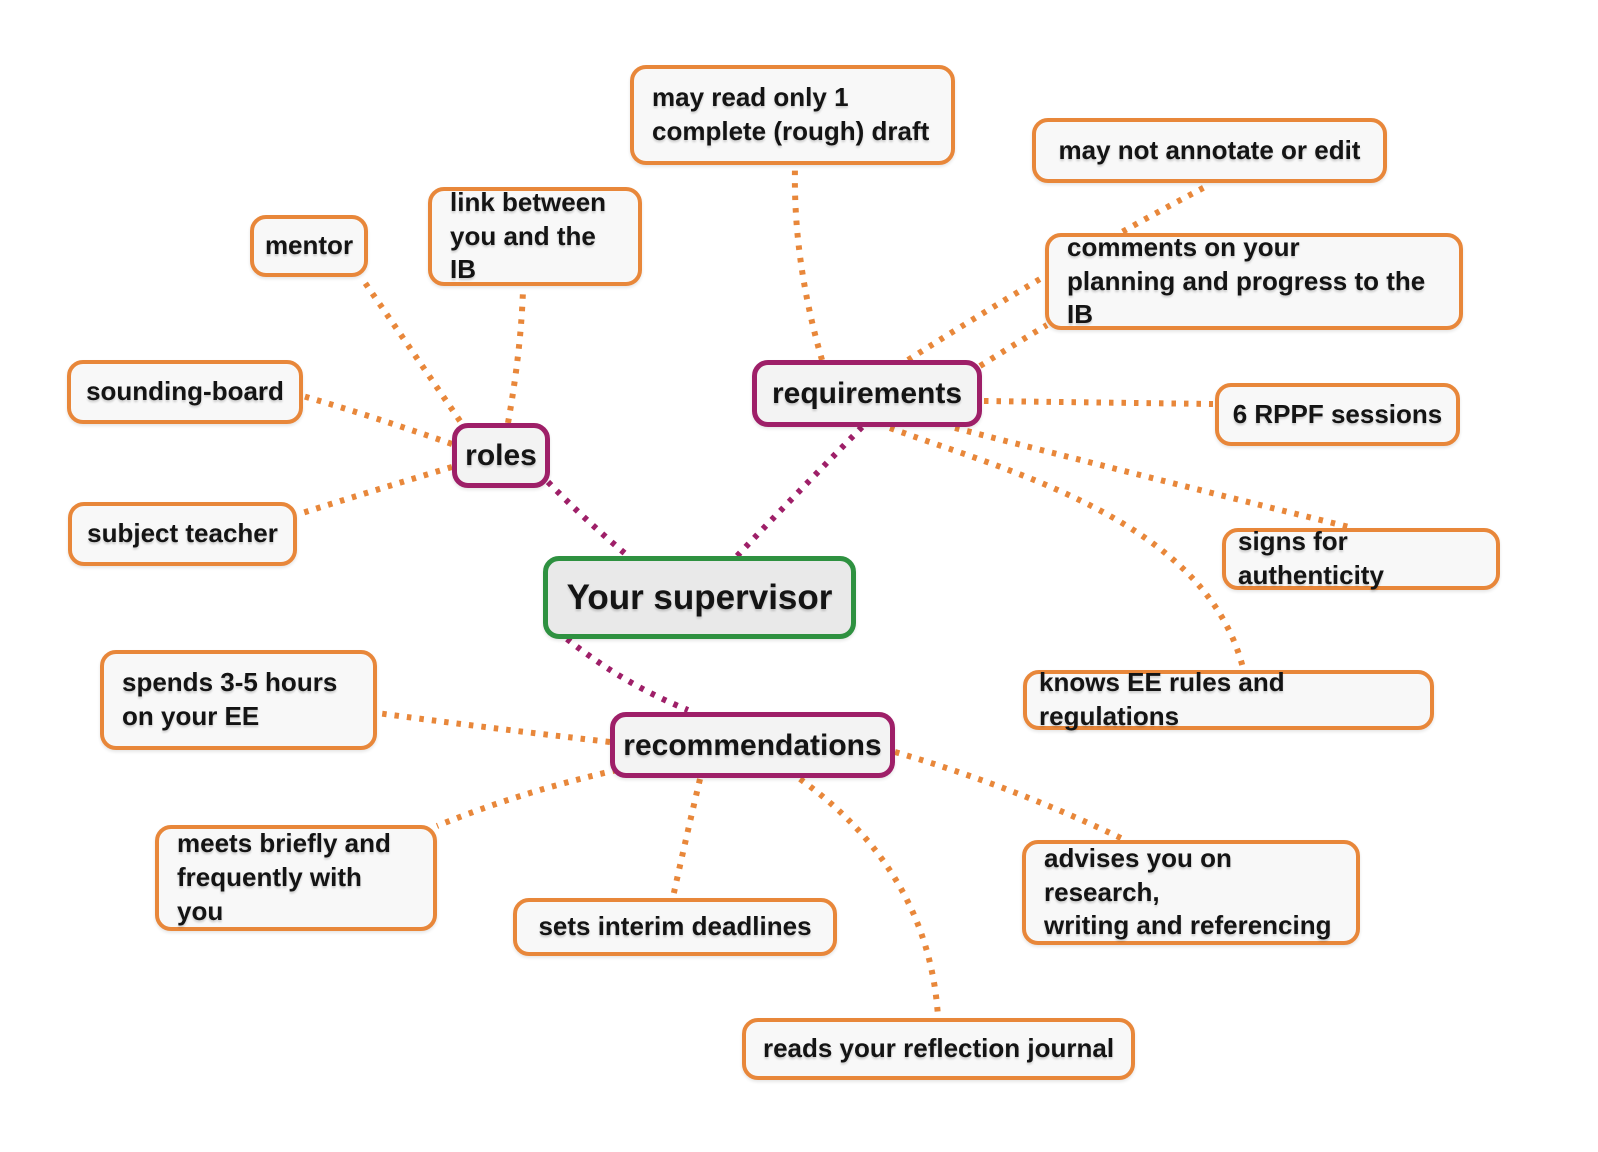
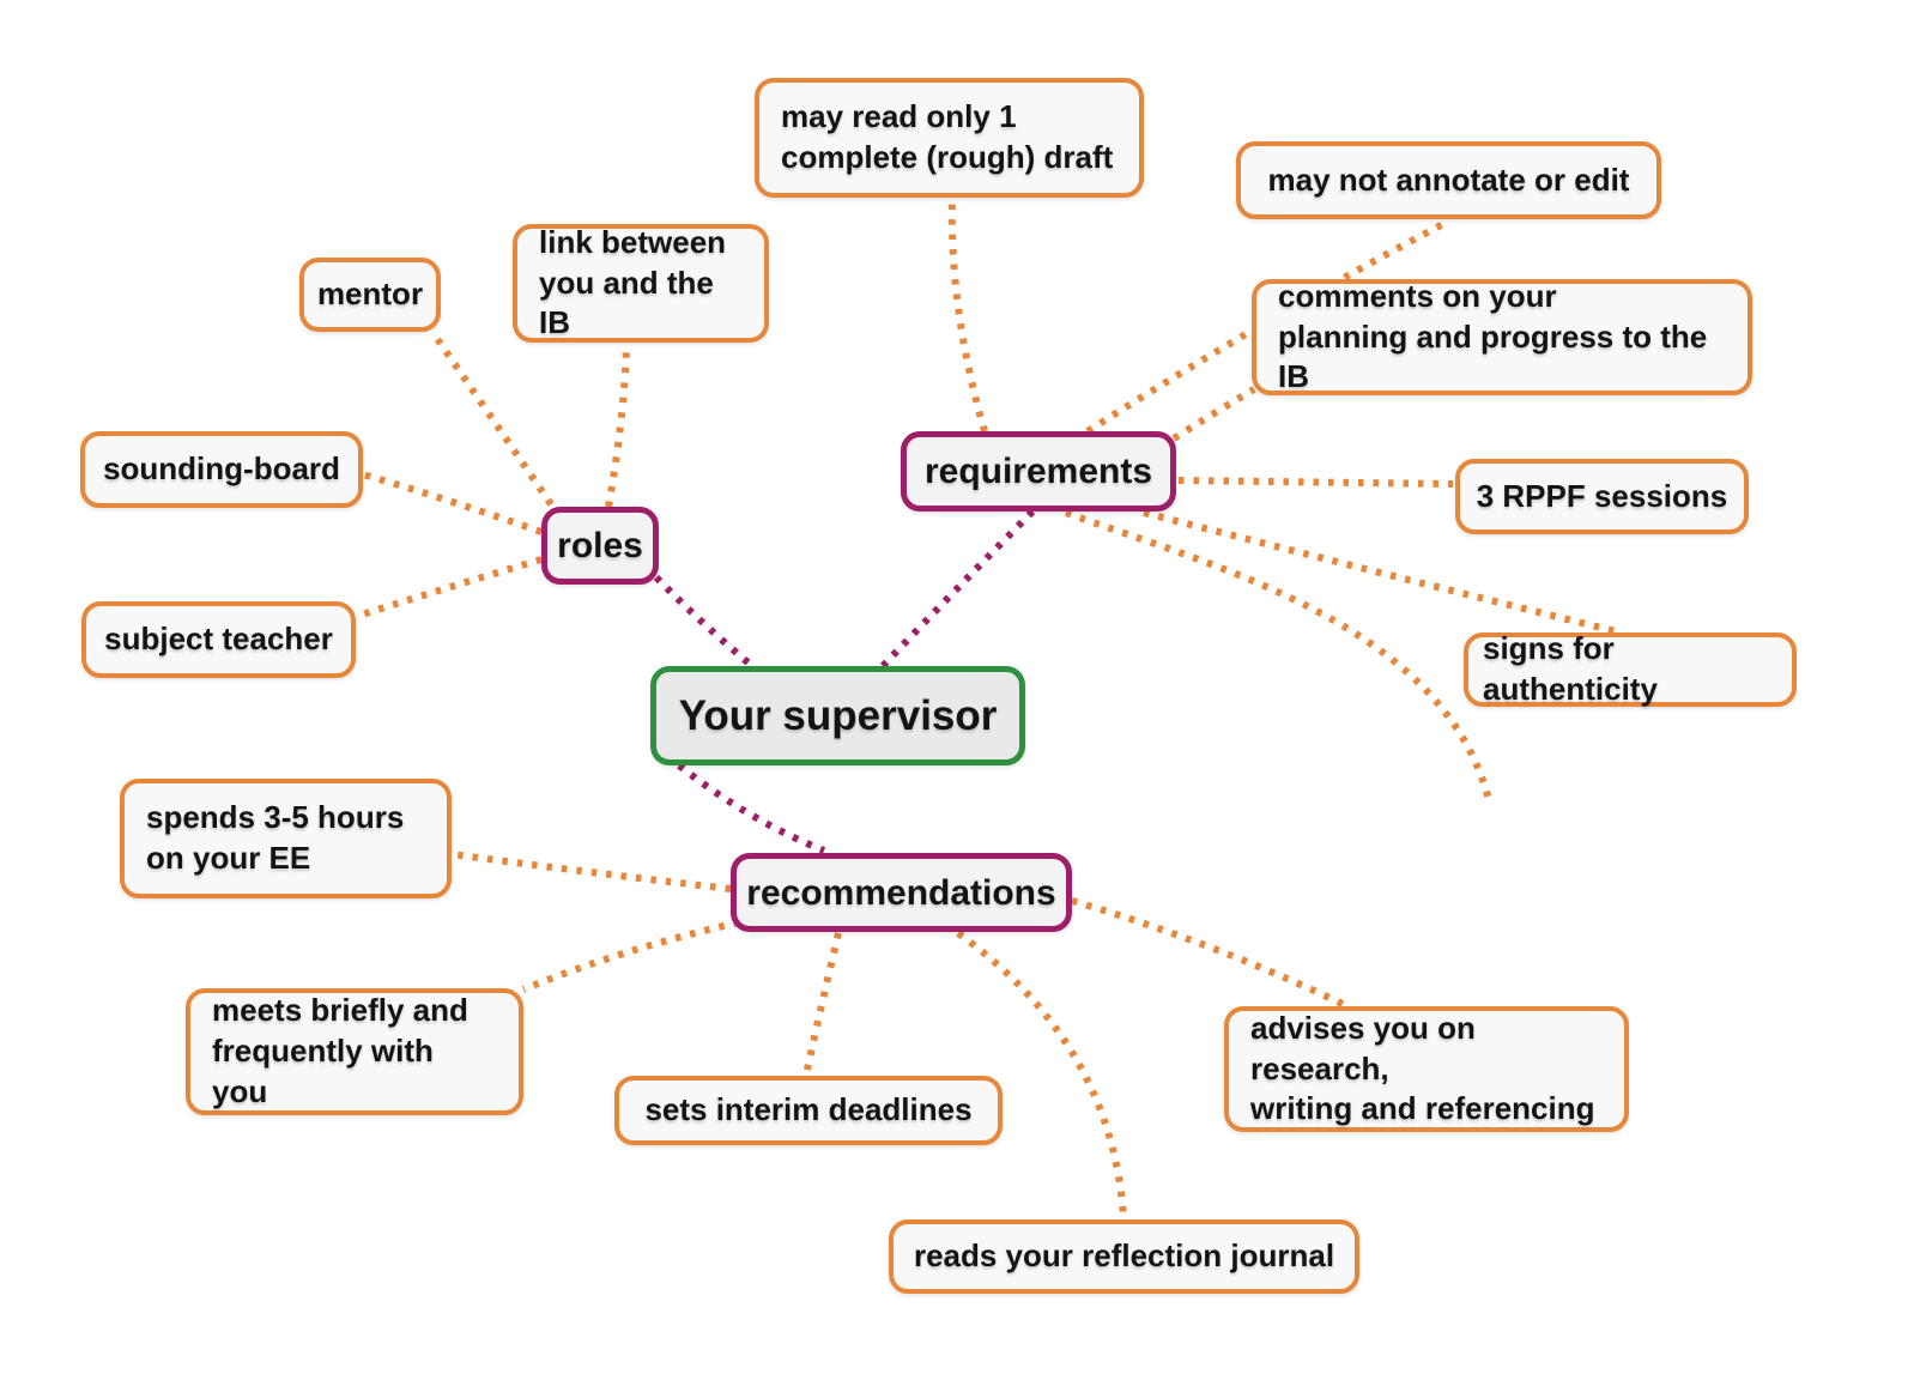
  Your supervisor
  roles
  mentor
  link between
  you and the IB
  sounding-board
  subject teacher
  requirements
  may read only 1
  complete (rough) draft
  may not annotate or edit
  comments on your
  planning and progress to the IB
- 6 RPPF sessions
+ 3 RPPF sessions
  signs for authenticity
- knows EE rules and regulations
  recommendations
  spends 3-5 hours
  on your EE
  meets briefly and
  frequently with you
  sets interim deadlines
  reads your reflection journal
  advises you on research,
  writing and referencing
